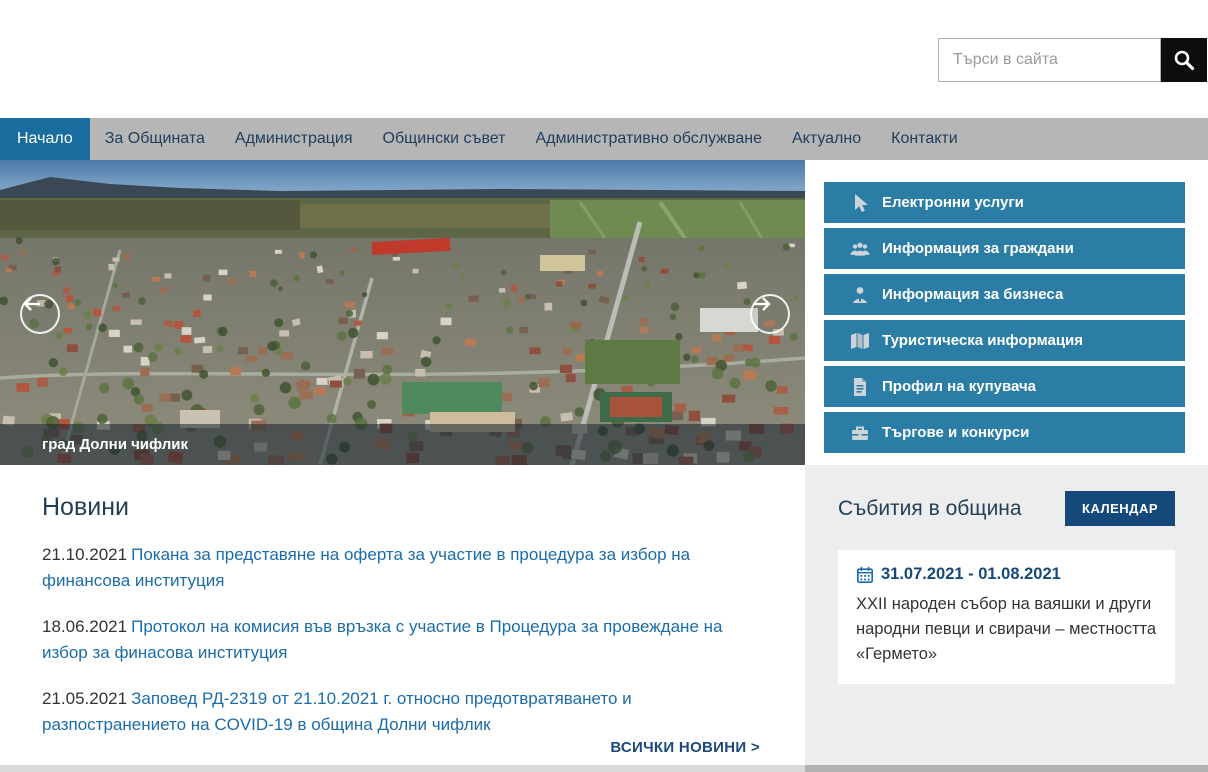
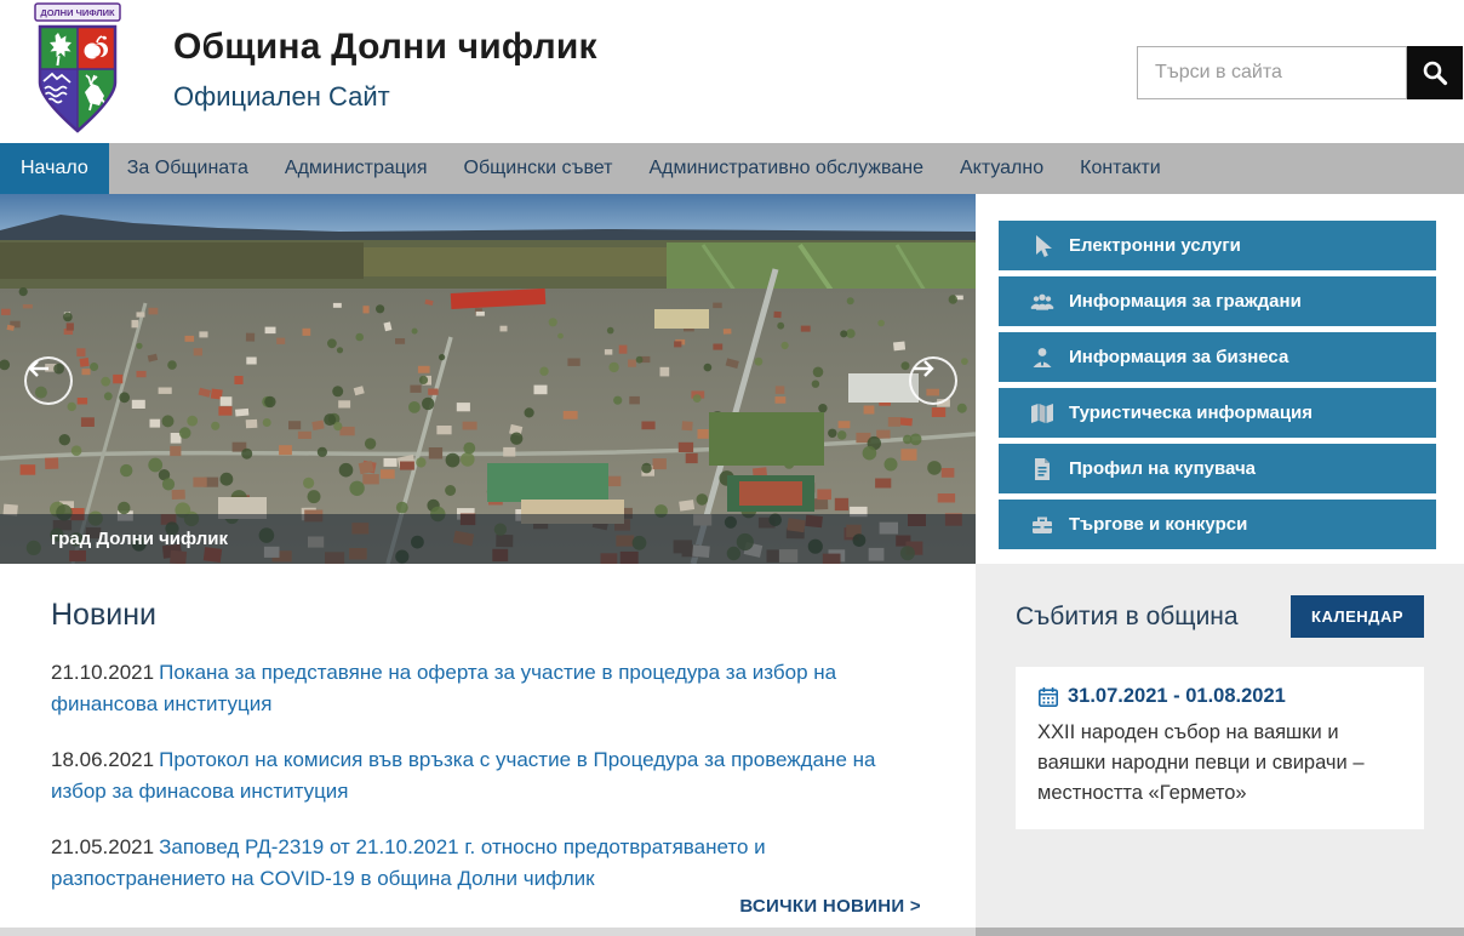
+ ДОЛНИ ЧИФЛИК
+ Община Долни чифлик
+ Официален Сайт
  Търси в сайта
  Начало
  За Общината
  Администрация
  Общински съвет
  Административно обслужване
  Актуално
  Контакти
  град Долни чифлик
  Електронни услуги
  Информация за граждани
  Информация за бизнеса
  Туристическа информация
  Профил на купувача
  Търгове и конкурси
  Новини
  21.10.2021 Покана за представяне на оферта за участие в процедура за избор на финансова институция
  18.06.2021 Протокол на комисия във връзка с участие в Процедура за провеждане на избор за финасова институция
  21.05.2021 Заповед РД-2319 от 21.10.2021 г. относно предотвратяването и разпостранението на COVID-19 в община Долни чифлик
  ВСИЧКИ НОВИНИ >
  Събития в община
  КАЛЕНДАР
  31.07.2021 - 01.08.2021
- XXII народен събор на ваяшки и други народни певци и свирачи – местността «Гермето»
+ XXII народен събор на ваяшки и ваяшки народни певци и свирачи – местността «Гермето»
